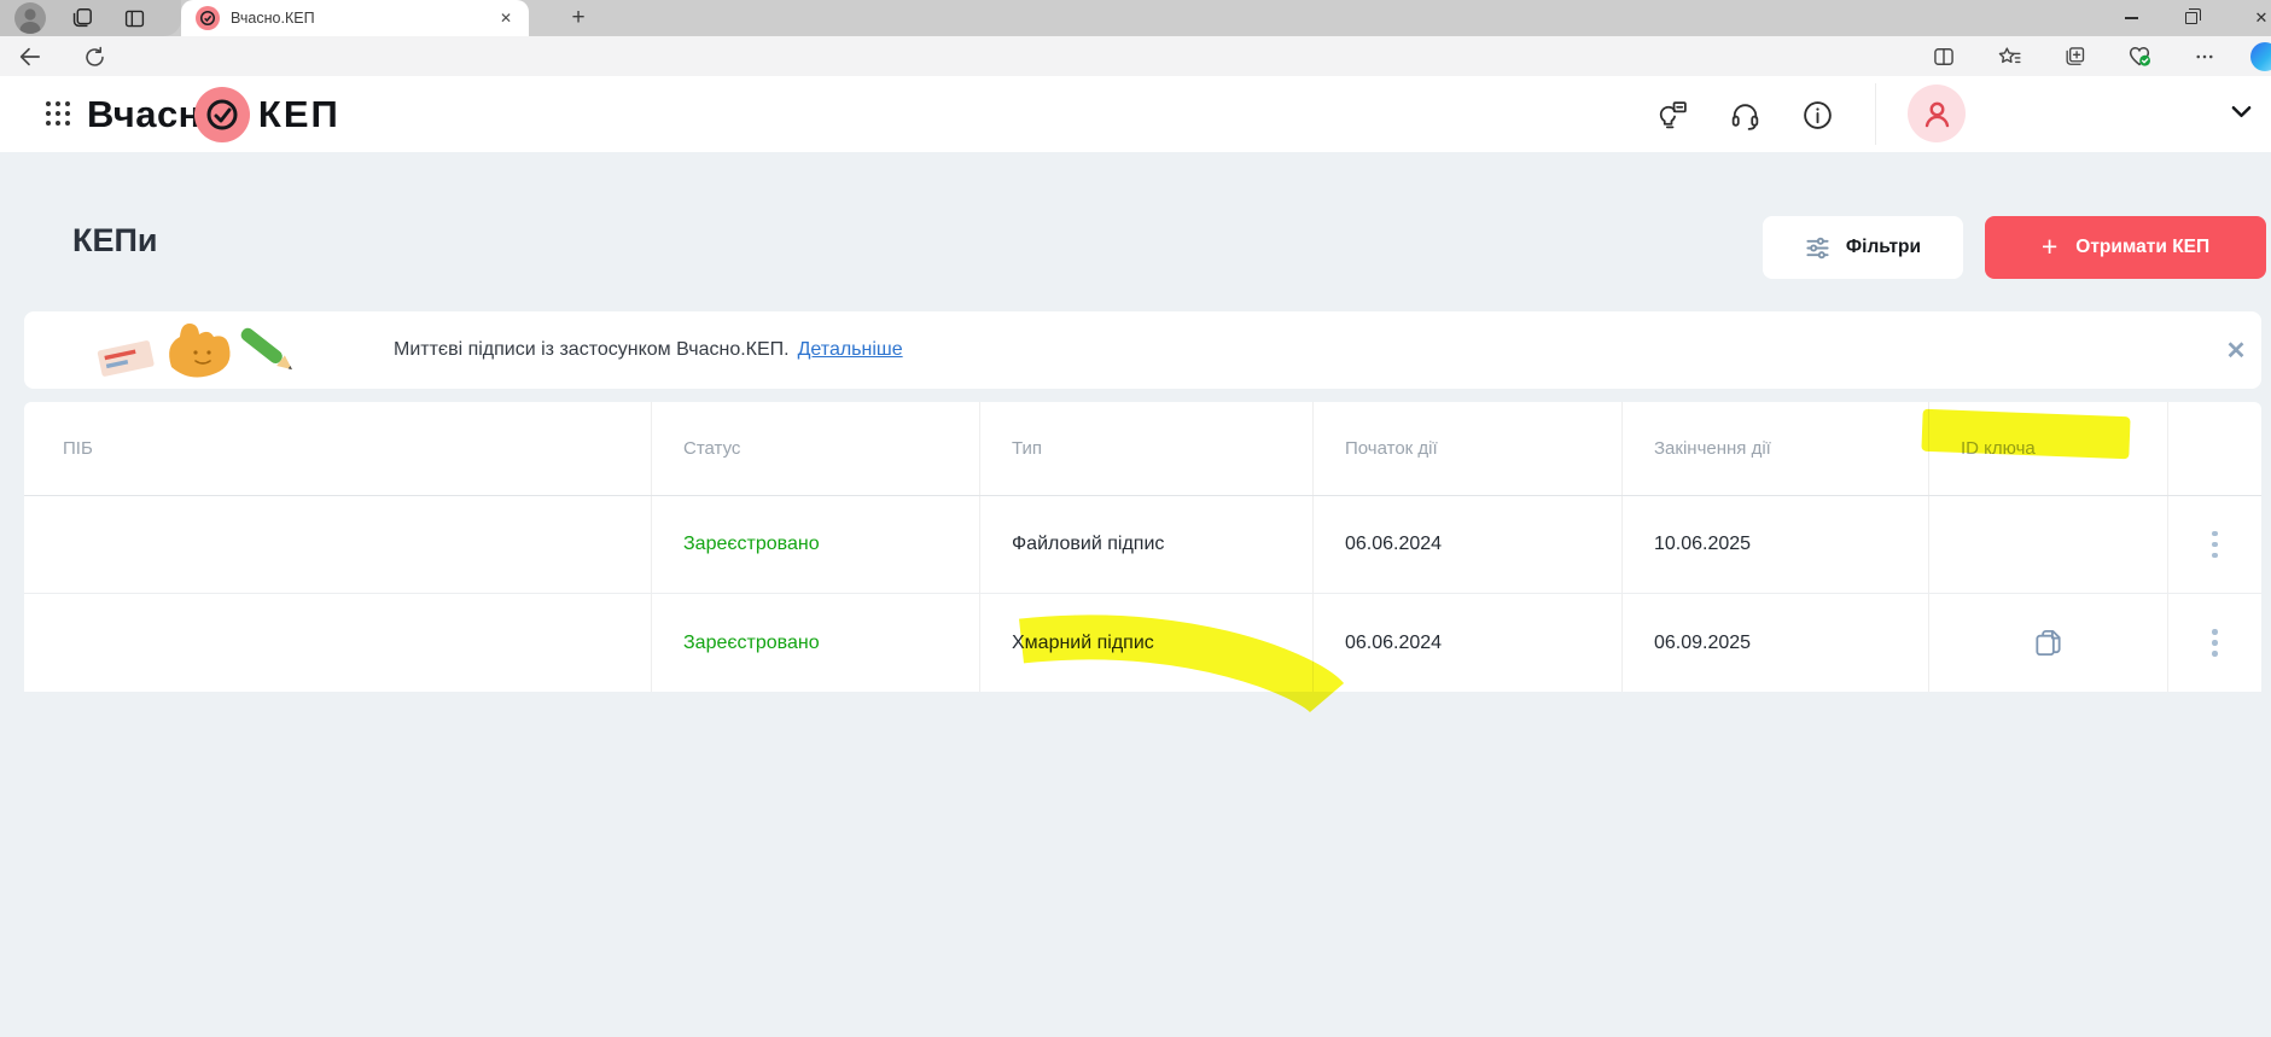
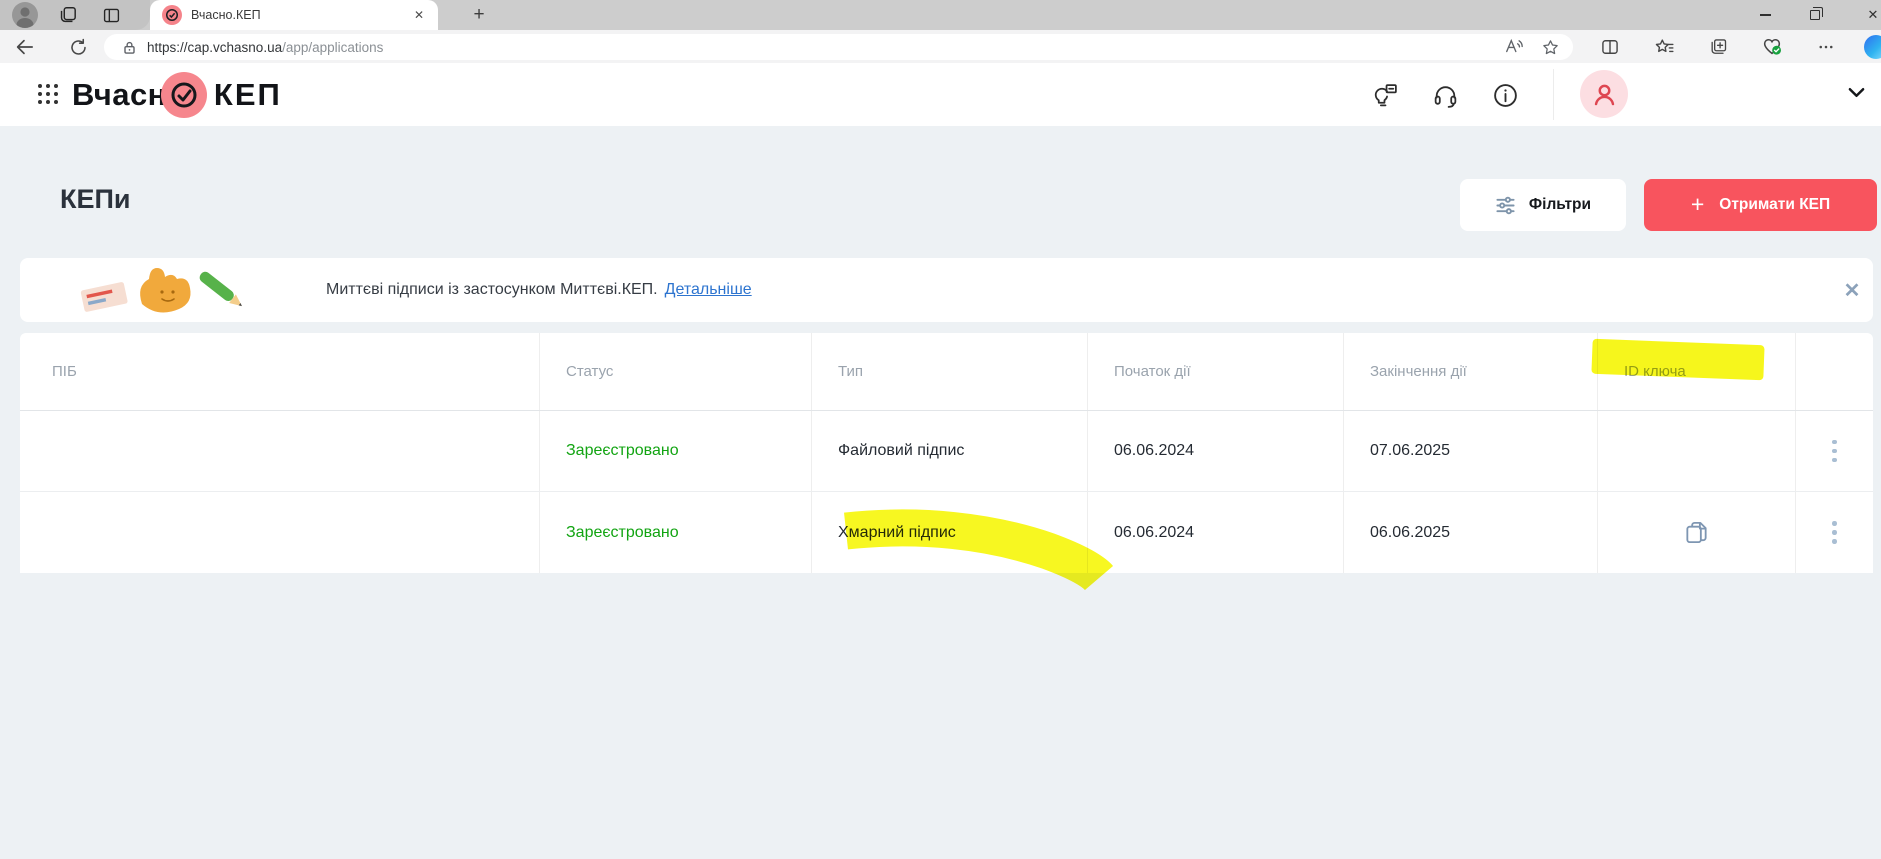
  Вчасно.КЕП
  ✕
  +
  ✕
+ https://cap.vchasno.ua/app/applications
  Вчасн
  КЕП
  КЕПи
  Фільтри
  +
  Отримати КЕП
- Миттєві підписи із застосунком Вчасно.КЕП.
+ Миттєві підписи із застосунком Миттєві.КЕП.
  Детальніше
  ✕
  ПІБ
  Статус
  Тип
  Початок дії
  Закінчення дії
  Зареєстровано
  Файловий підпис
  06.06.2024
- 10.06.2025
+ 07.06.2025
  Зареєстровано
  06.06.2024
- 06.09.2025
+ 06.06.2025
